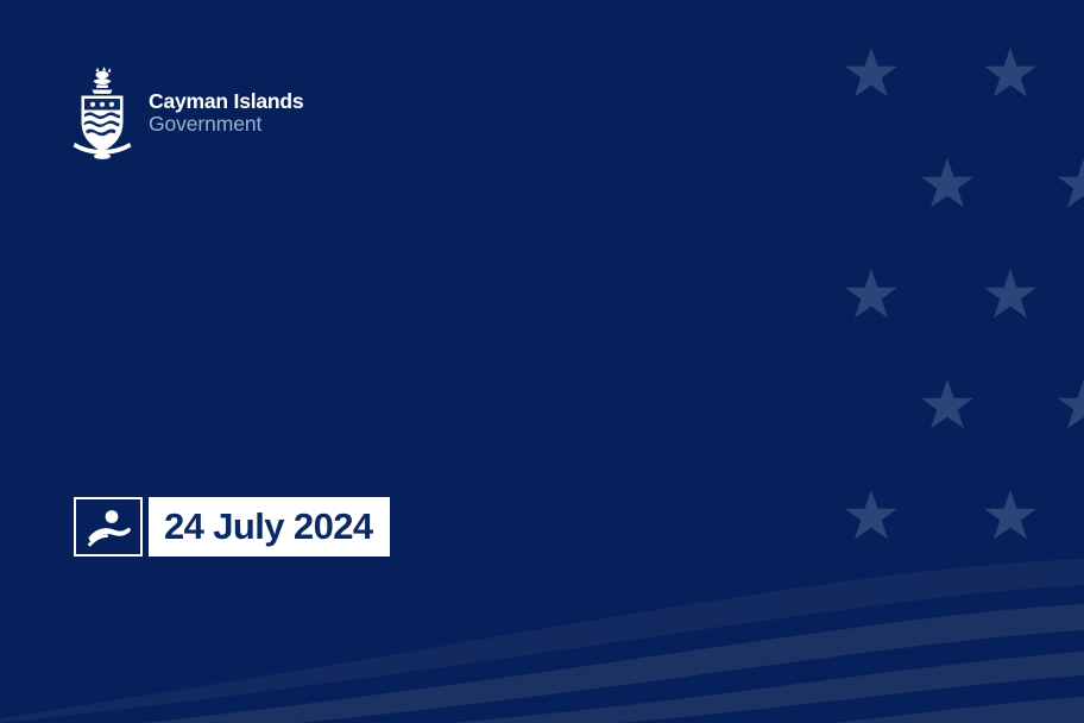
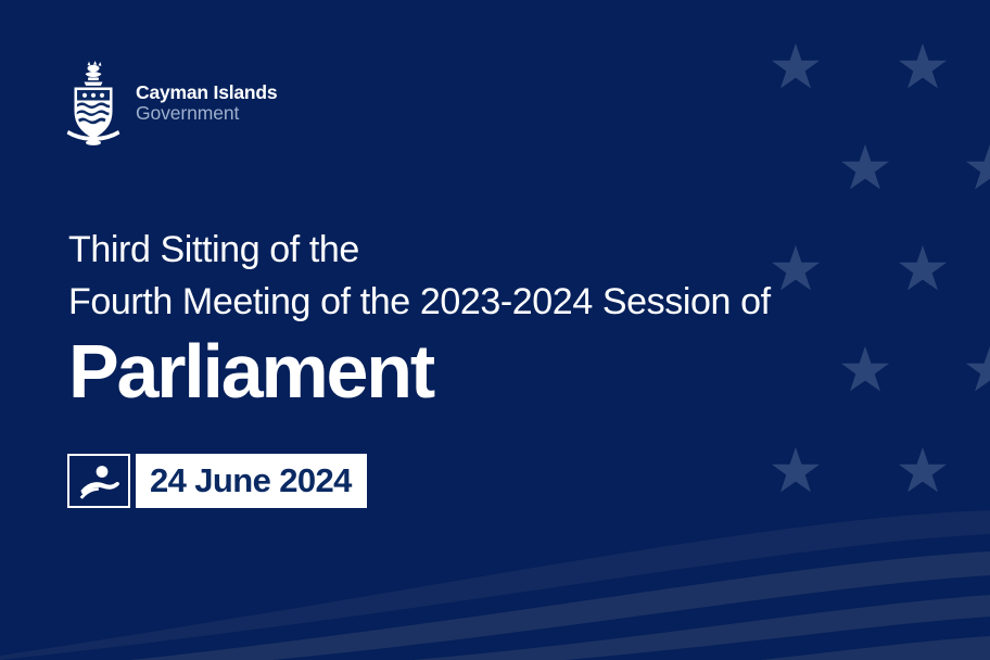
  Cayman Islands
  Government
+ Third Sitting of the
+ Fourth Meeting of the 2023-2024 Session of
+ Parliament
- 24 July 2024
+ 24 June 2024
